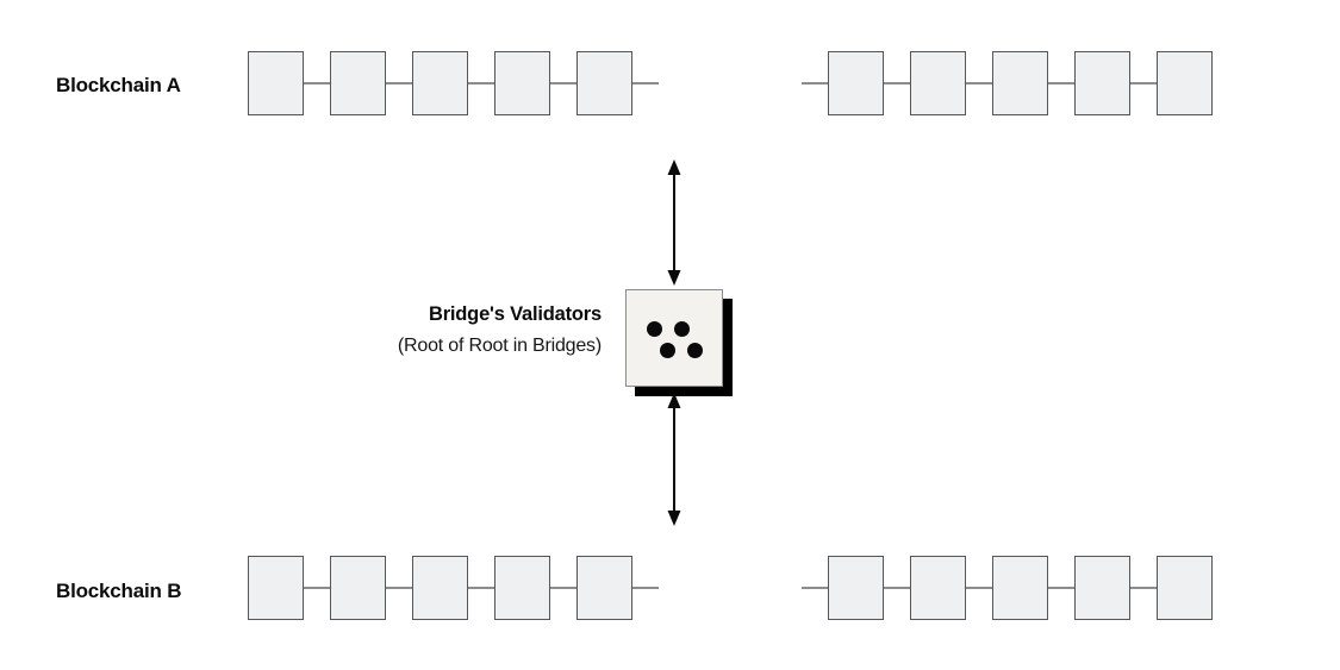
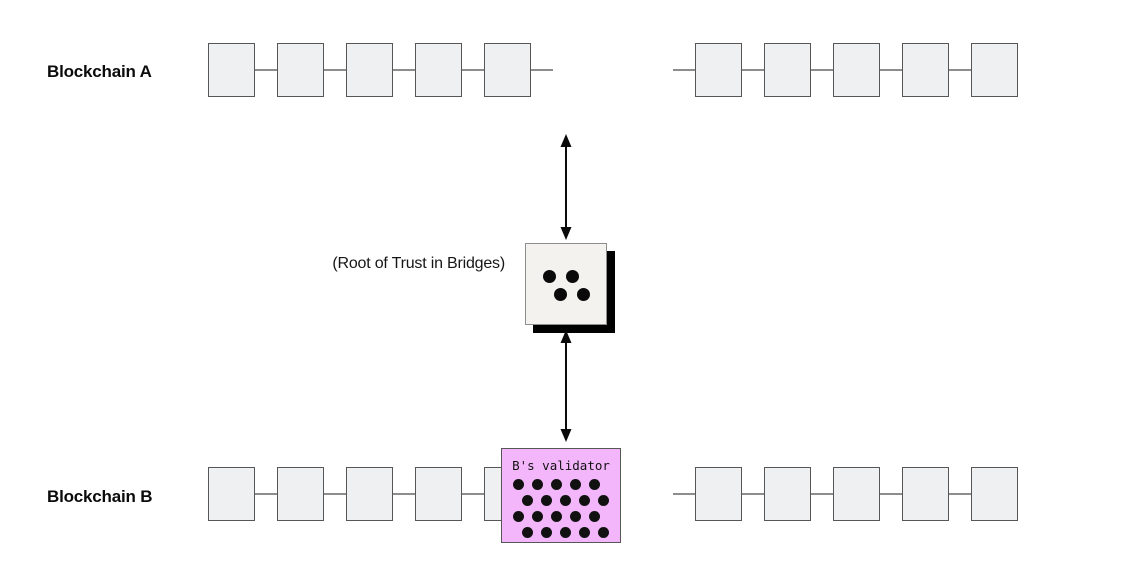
  Blockchain A
- Bridge's Validators
- (Root of Root in Bridges)
+ (Root of Trust in Bridges)
  Blockchain B
+ B's validator
